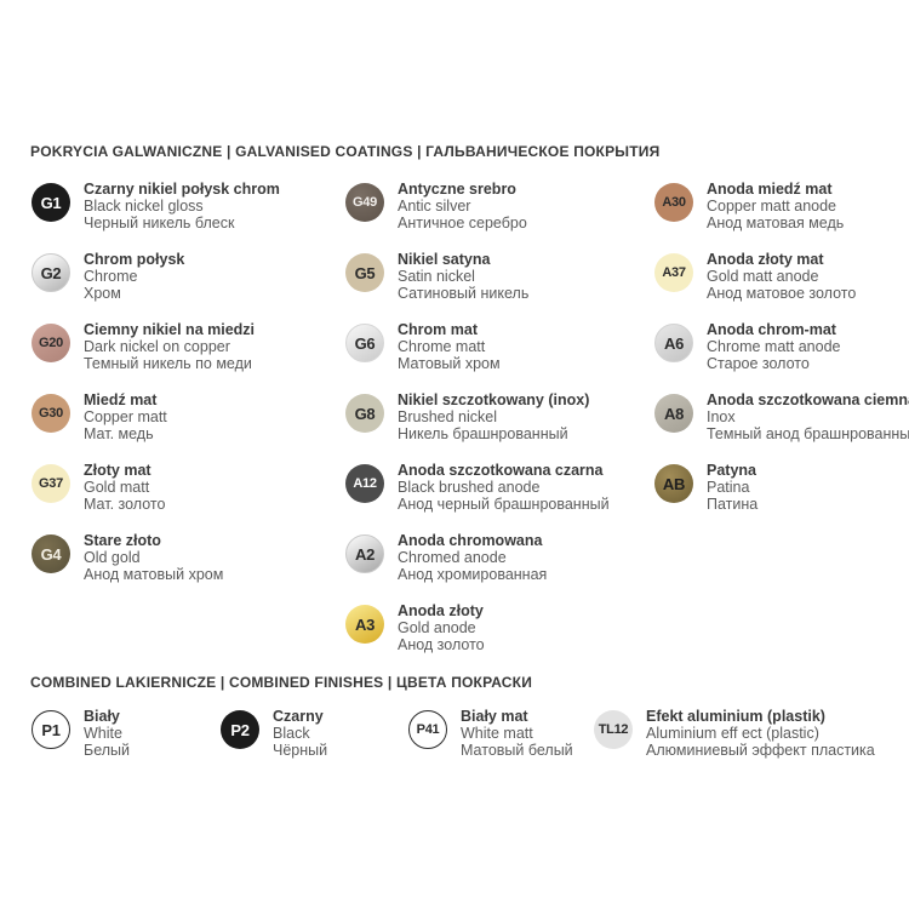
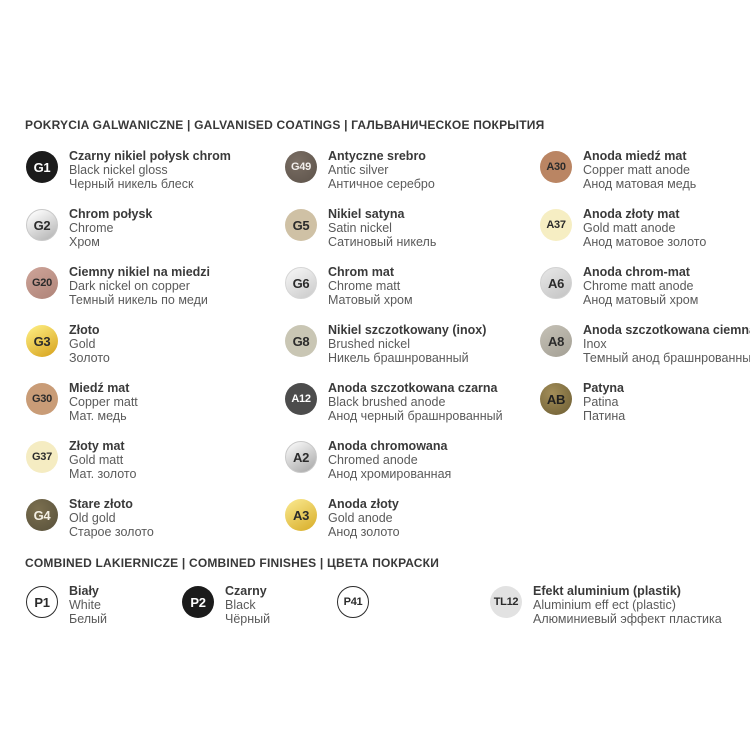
  POKRYCIA GALWANICZNE | GALVANISED COATINGS | ГАЛЬВАНИЧЕСКОЕ ПОКРЫТИЯ
  G1
  Czarny nikiel połysk chrom
  Black nickel gloss
  Черный никель блеск
  G2
  Chrom połysk
  Chrome
  Хром
  G20
  Ciemny nikiel na miedzi
  Dark nickel on copper
  Темный никель по меди
+ G3
+ Złoto
+ Gold
+ Золото
  G30
  Miedź mat
  Copper matt
  Мат. медь
  G37
  Złoty mat
  Gold matt
  Мат. золото
  G4
  Stare złoto
  Old gold
- Анод матовый хром
+ Старое золото
  G49
  Antyczne srebro
  Antic silver
  Античное серебро
  G5
  Nikiel satyna
  Satin nickel
  Сатиновый никель
  G6
  Chrom mat
  Chrome matt
  Матовый хром
  G8
  Nikiel szczotkowany (inox)
  Brushed nickel
  Никель брашнрованный
  A12
  Anoda szczotkowana czarna
  Black brushed anode
  Анод черный брашнрованный
  A2
  Anoda chromowana
  Chromed anode
  Анод хромированная
  A3
  Anoda złoty
  Gold anode
  Анод золото
  A30
  Anoda miedź mat
  Copper matt anode
  Анод матовая медь
  A37
  Anoda złoty mat
  Gold matt anode
  Анод матовое золото
  A6
  Anoda chrom-mat
  Chrome matt anode
- Старое золото
+ Анод матовый хром
  A8
  Anoda szczotkowana ciemn
  Inox
  Темный анод брашнрованны
  AB
  Patyna
  Patina
  Патина
  COMBINED LAKIERNICZE | COMBINED FINISHES | ЦВЕТА ПОКРАСКИ
  P1
  Biały
  White
  Белый
  P2
  Czarny
  Black
  Чёрный
  P41
- Biały mat
- White matt
- Матовый белый
  TL12
  Efekt aluminium (plastik)
  Aluminium eff ect (plastic)
  Алюминиевый эффект пластика
